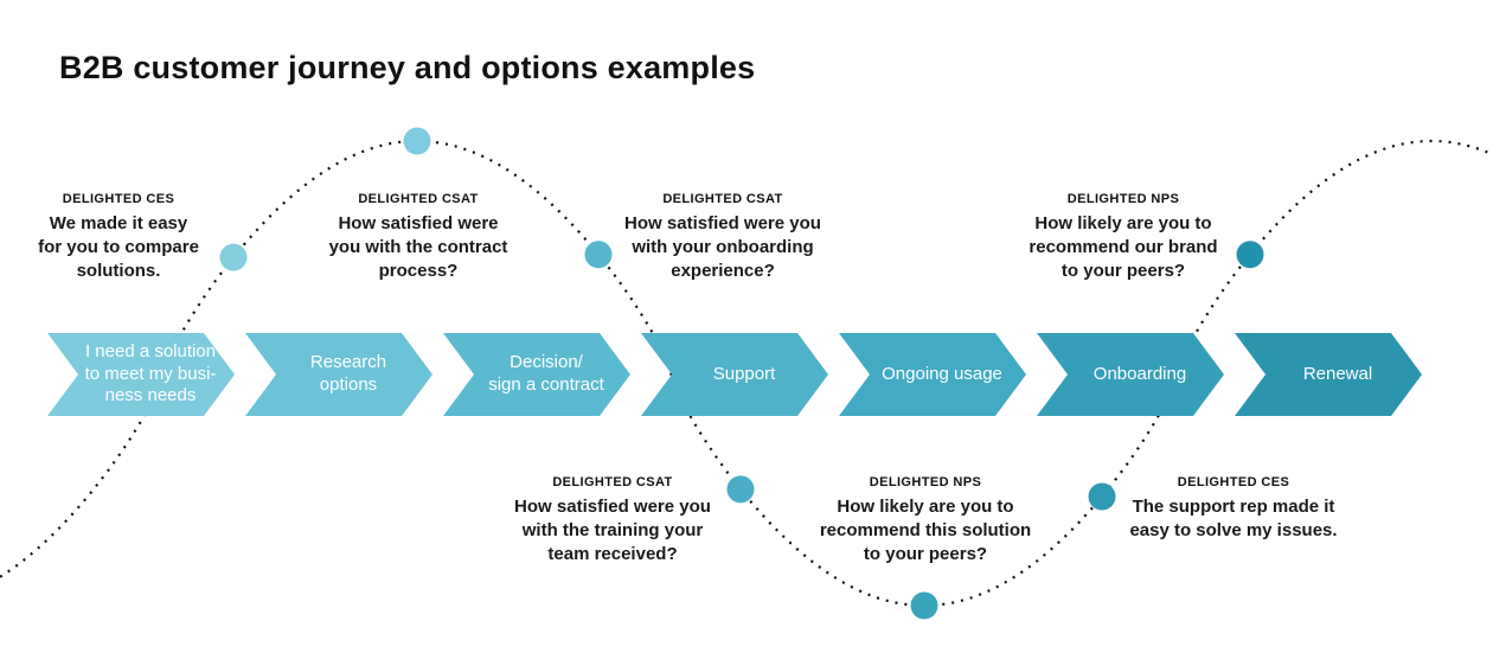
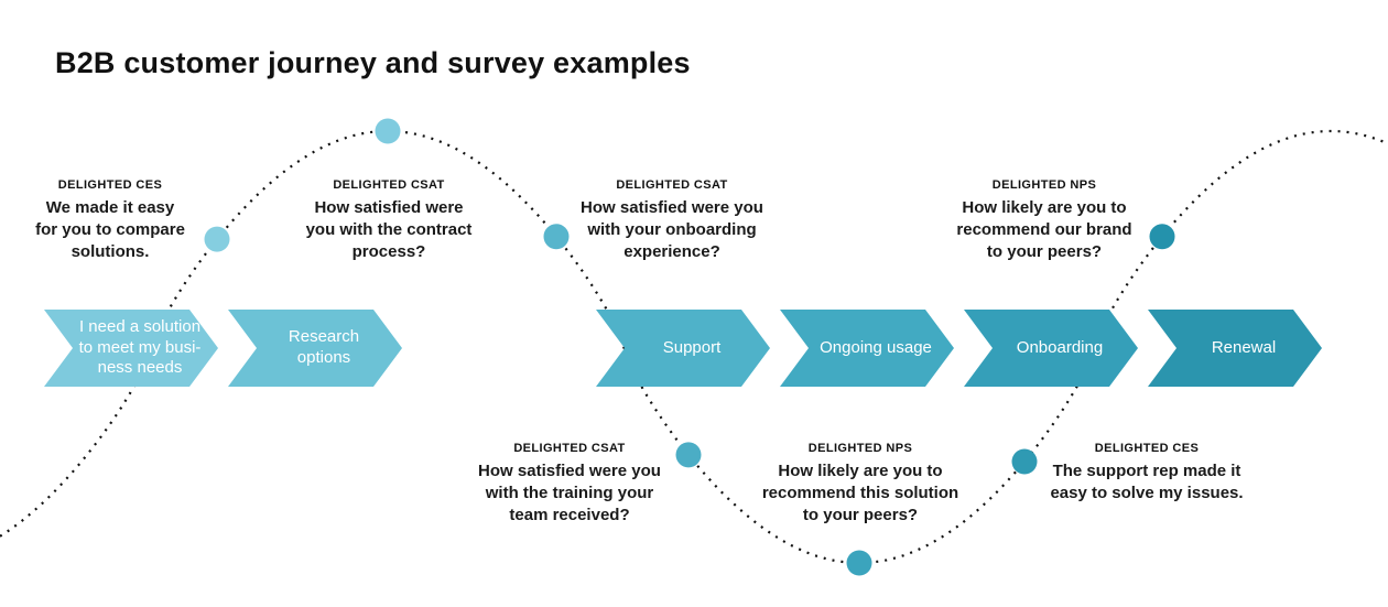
- B2B customer journey and options examples
+ B2B customer journey and survey examples
  I need a solution
  to meet my busi-
  ness needs
  Research
  options
- Decision/
- sign a contract
  Support
  Ongoing usage
  Onboarding
  Renewal
  DELIGHTED CES
  We made it easy
  for you to compare
  solutions.
  DELIGHTED CSAT
  How satisfied were
  you with the contract
  process?
  DELIGHTED CSAT
  How satisfied were you
  with your onboarding
  experience?
  DELIGHTED NPS
  How likely are you to
  recommend our brand
  to your peers?
  DELIGHTED CSAT
  How satisfied were you
  with the training your
  team received?
  DELIGHTED NPS
  How likely are you to
  recommend this solution
  to your peers?
  DELIGHTED CES
  The support rep made it
  easy to solve my issues.
